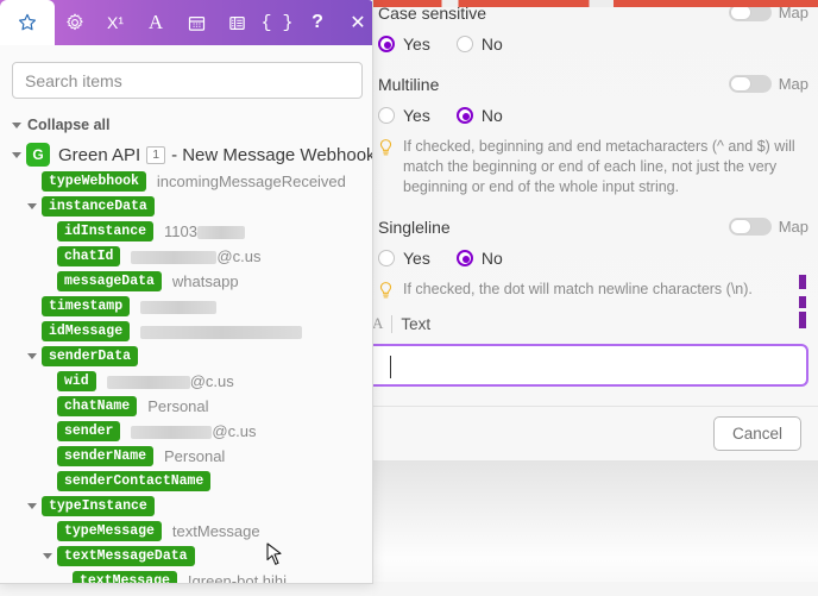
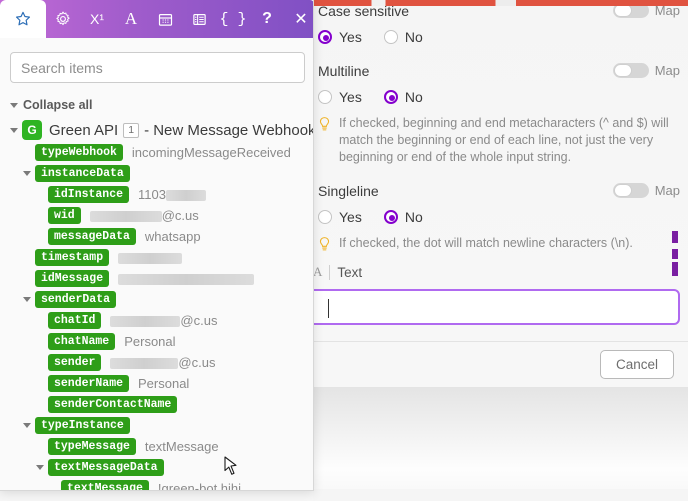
  Case sensitive
  Map
  Yes
  No
  Multiline
  Map
  Yes
  No
  If checked, beginning and end metacharacters (^ and $) will match the beginning or end of each line, not just the very beginning or end of the whole input string.
  Singleline
  Map
  Yes
  No
  If checked, the dot will match newline characters (\n).
  A
  Text
  Cancel
  X¹
  A
  { }
  ?
  ✕
  Search items
  Collapse all
  G
  Green API
  1
  - New Message Webhook
  typeWebhook
  incomingMessageReceived
  instanceData
  idInstance
  1103
- chatId
+ wid
  @c.us
  messageData
  whatsapp
  timestamp
  idMessage
  senderData
- wid
+ chatId
  @c.us
  chatName
  Personal
  sender
  @c.us
  senderName
  Personal
  senderContactName
  typeInstance
  typeMessage
  textMessage
  textMessageData
  textMessage
  !green-bot hihi
